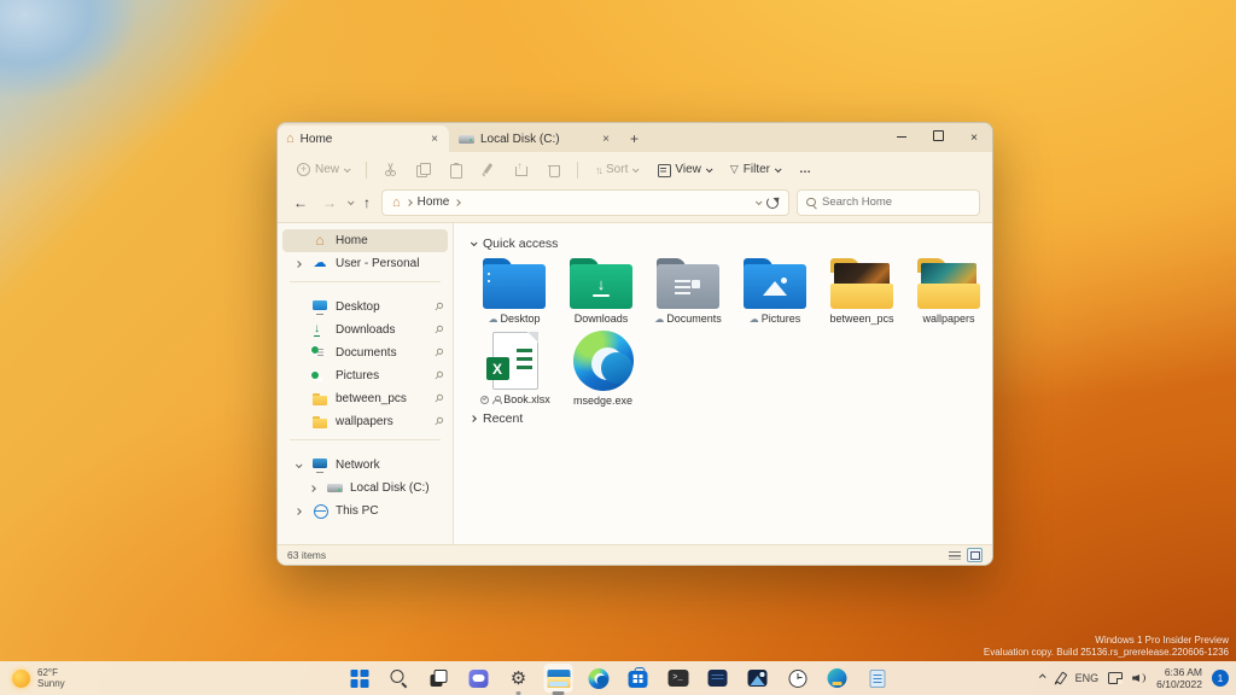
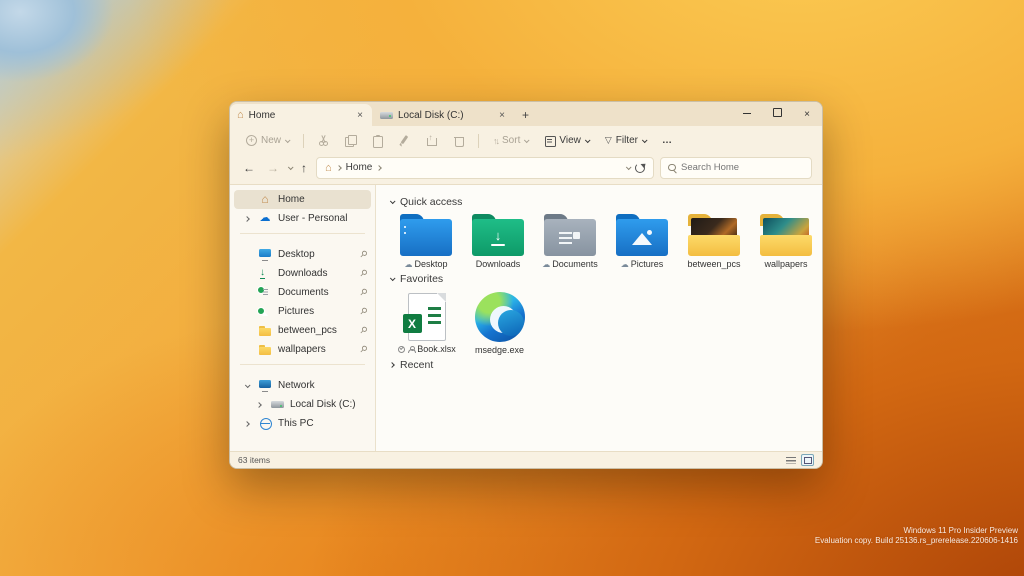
  ⌂
  Home
  ×
  Local Disk (C:)
  ×
  +
  ×
  New
  ↑↓
  Sort
  View
  ▽
  Filter
  …
  ←
  →
  ↑
  ⌂
  Home
  Search Home
  ⌂
  Home
  ☁
  User - Personal
  Desktop
  ↓
  Downloads
  Documents
  Pictures
  between_pcs
  wallpapers
  Network
  Local Disk (C:)
  This PC
  Quick access
  ☁
  Desktop
  Downloads
  ☁
  Documents
  ☁
  Pictures
  between_pcs
  wallpapers
+ Favorites
  X
  Book.xlsx
  msedge.exe
  Recent
  63 items
- Windows 1 Pro Insider Preview
+ Windows 11 Pro Insider Preview
- Evaluation copy. Build 25136.rs_prerelease.220606-1236
+ Evaluation copy. Build 25136.rs_prerelease.220606-1416
- 62°F
- Sunny
- ⚙
- >_
- ENG
- 6:36 AM
- 6/10/2022
- 1
